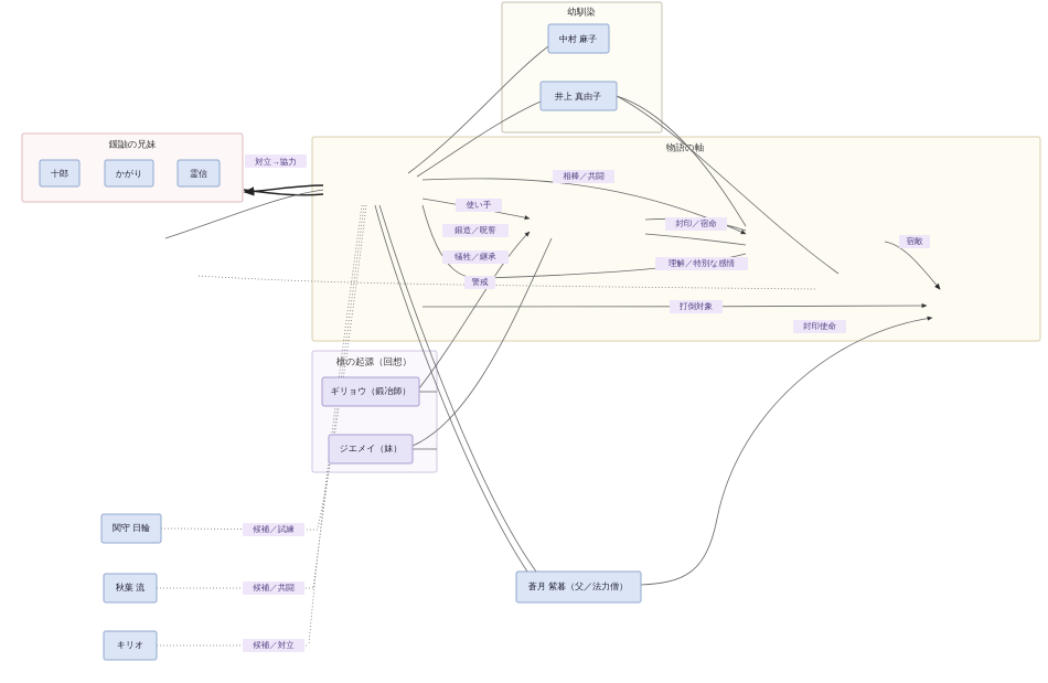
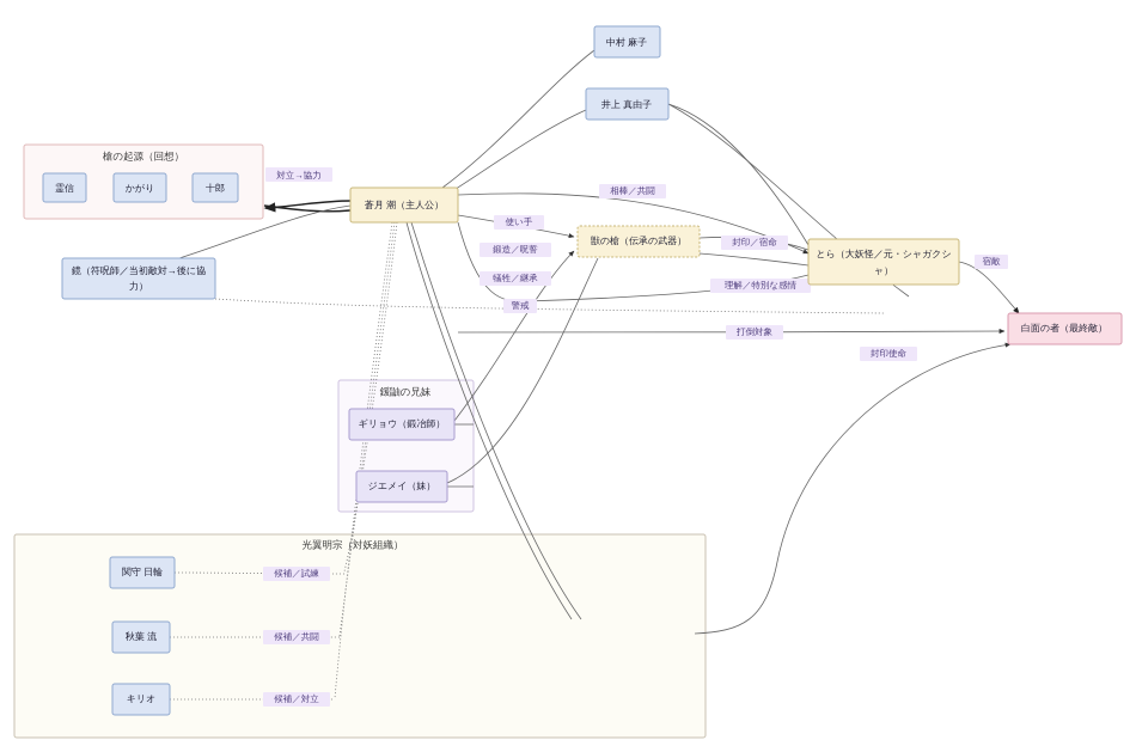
- 幼馴染
- 鍰鼬の兄妹
+ 槍の起源（回想）
- 物語の軸
- 槍の起源（回想）
+ 鍰鼬の兄妹
+ 光翼明宗（対妖組織）
  対立→協力
  相棒／共闘
  使い手
  鍛造／呪誓
  犠牲／継承
  警戒
  封印／宿命
  理解／特別な感情
  宿敵
  打倒対象
  封印使命
  候補／試練
  候補／共闘
  候補／対立
  中村 麻子
  井上 真由子
- 十郎
+ 霊信
  かがり
- 霊信
+ 十郎
+ 蒼月 潮（主人公）
+ 鏡（符呪師／当初敵対→後に協
+ 力）
+ 獣の槍（伝承の武器）
+ とら（大妖怪／元・シャガクシ
+ ャ）
+ 白面の者（最終敵）
  ギリョウ（鍛冶師）
  ジエメイ（妹）
  関守 日輪
  秋葉 流
  キリオ
- 蒼月 紫暮（父／法力僧）
